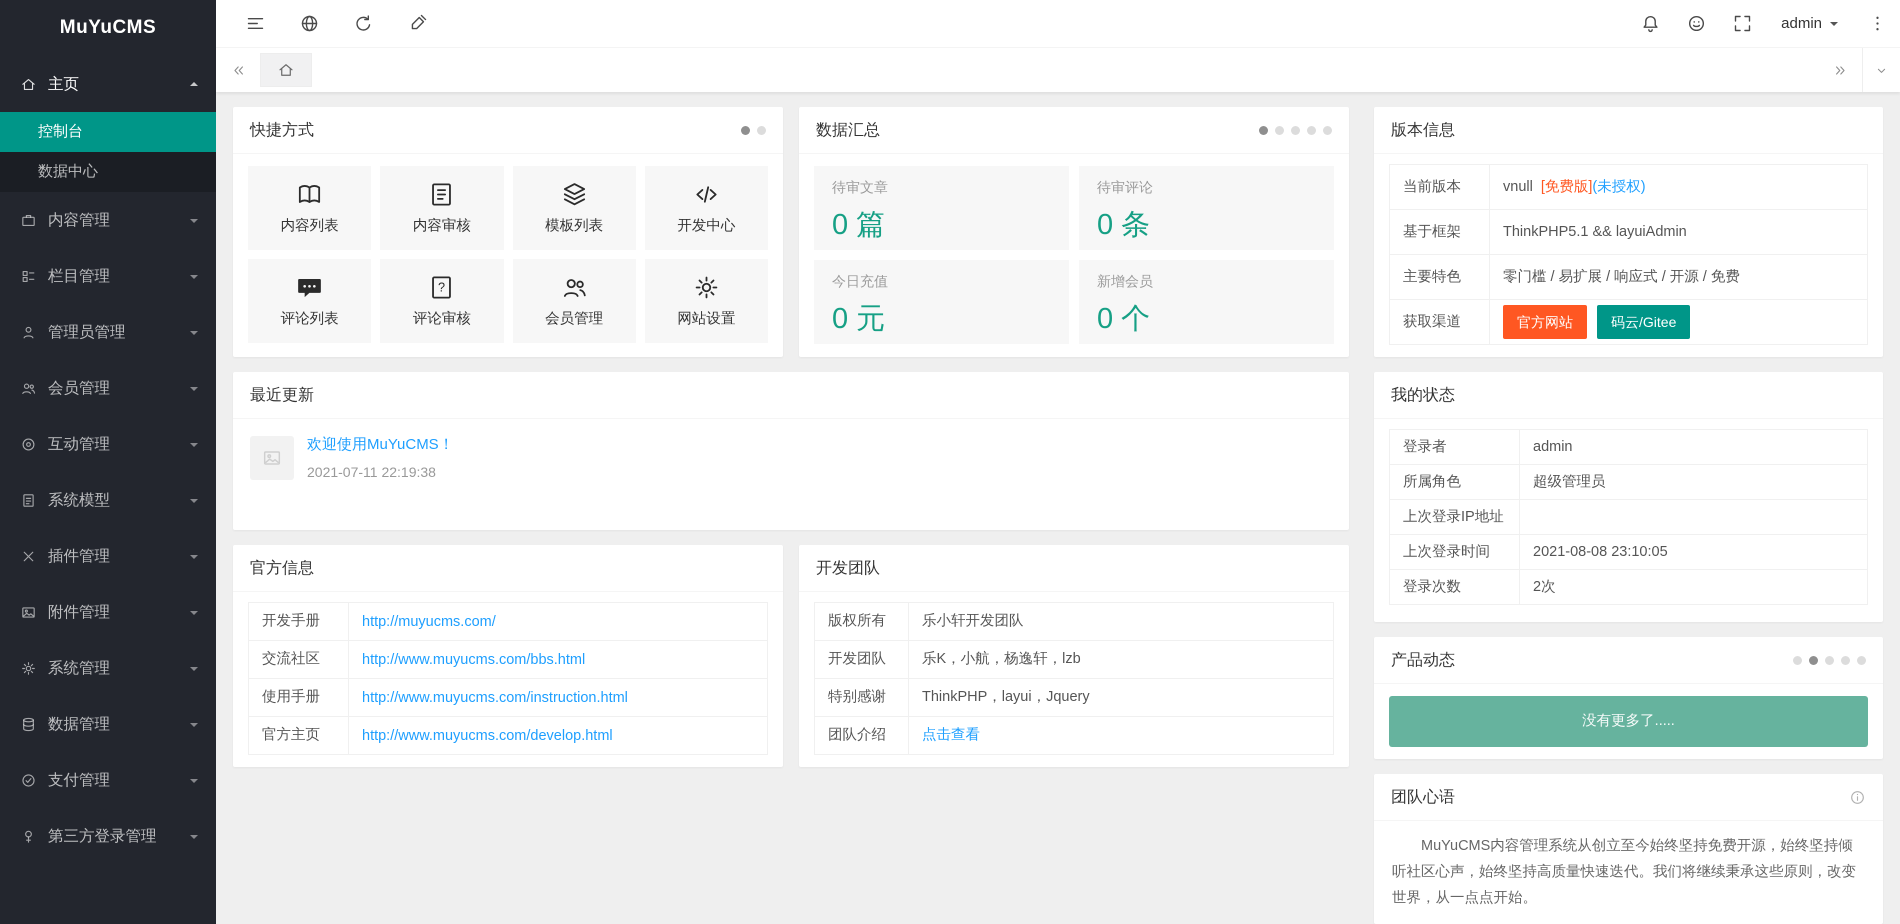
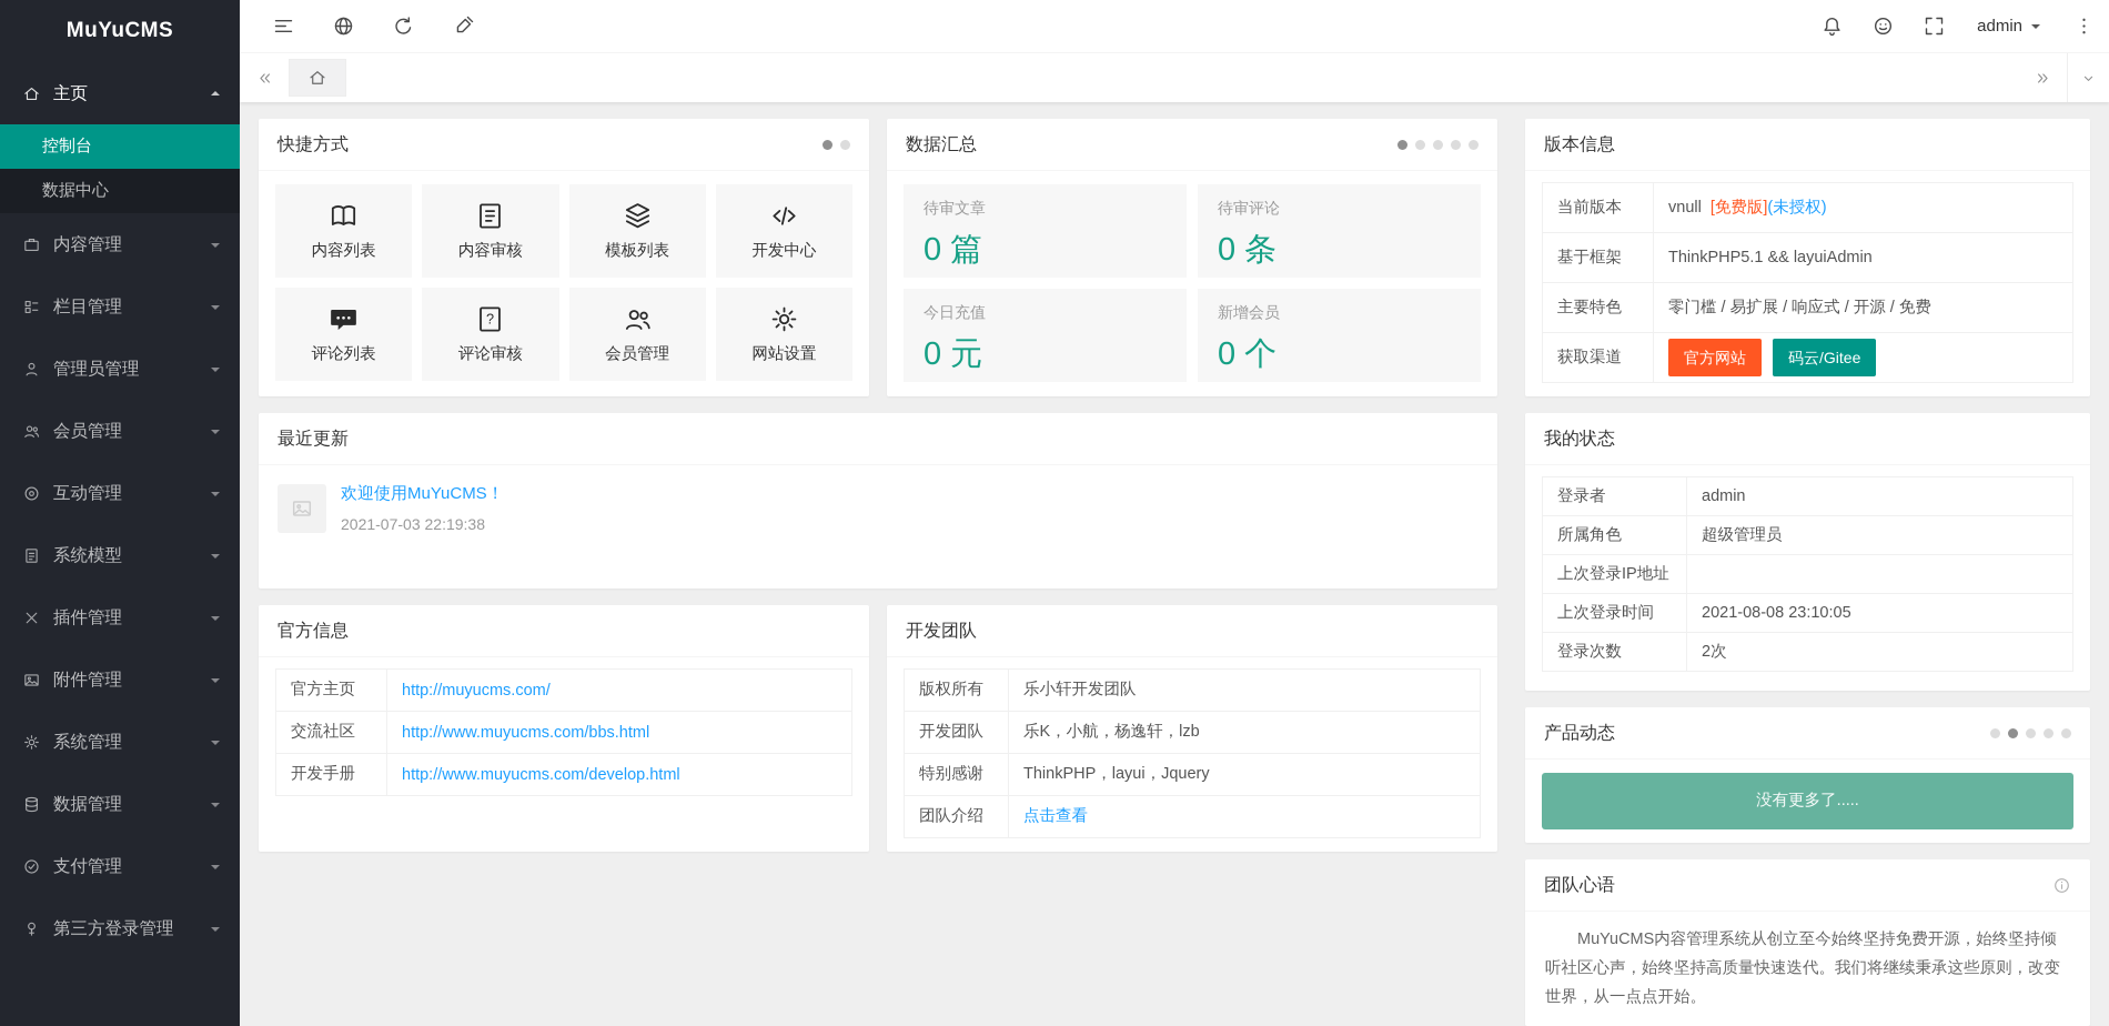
  MuYuCMS
  主页
  控制台
  数据中心
  内容管理
  栏目管理
  管理员管理
  会员管理
  互动管理
  系统模型
  插件管理
  附件管理
  系统管理
  数据管理
  支付管理
  第三方登录管理
  admin
  快捷方式
  内容列表
  内容审核
  模板列表
  开发中心
  评论列表
  ?
  评论审核
  会员管理
  网站设置
  数据汇总
  待审文章
  0 篇
  待审评论
  0 条
  今日充值
  0 元
  新增会员
  0 个
  最近更新
  欢迎使用MuYuCMS！
- 2021-07-11 22:19:38
+ 2021-07-03 22:19:38
  官方信息
- 开发手册	http://muyucms.com/
+ 官方主页	http://muyucms.com/
  交流社区	http://www.muyucms.com/bbs.html
- 使用手册	http://www.muyucms.com/instruction.html
- 官方主页	http://www.muyucms.com/develop.html
+ 开发手册	http://www.muyucms.com/develop.html
  开发团队
  版权所有	乐小轩开发团队
  开发团队	乐K，小航，杨逸轩，lzb
  特别感谢	ThinkPHP，layui，Jquery
  团队介绍	点击查看
  版本信息
  当前版本	vnull [免费版](未授权)
  基于框架	ThinkPHP5.1 && layuiAdmin
  主要特色	零门槛 / 易扩展 / 响应式 / 开源 / 免费
  获取渠道	官方网站 码云/Gitee
  我的状态
  登录者	admin
  所属角色	超级管理员
  上次登录IP地址
  上次登录时间	2021-08-08 23:10:05
  登录次数	2次
  产品动态
  没有更多了.....
  团队心语
  MuYuCMS内容管理系统从创立至今始终坚持免费开源，始终坚持倾听社区心声，始终坚持高质量快速迭代。我们将继续秉承这些原则，改变世界，从一点点开始。
